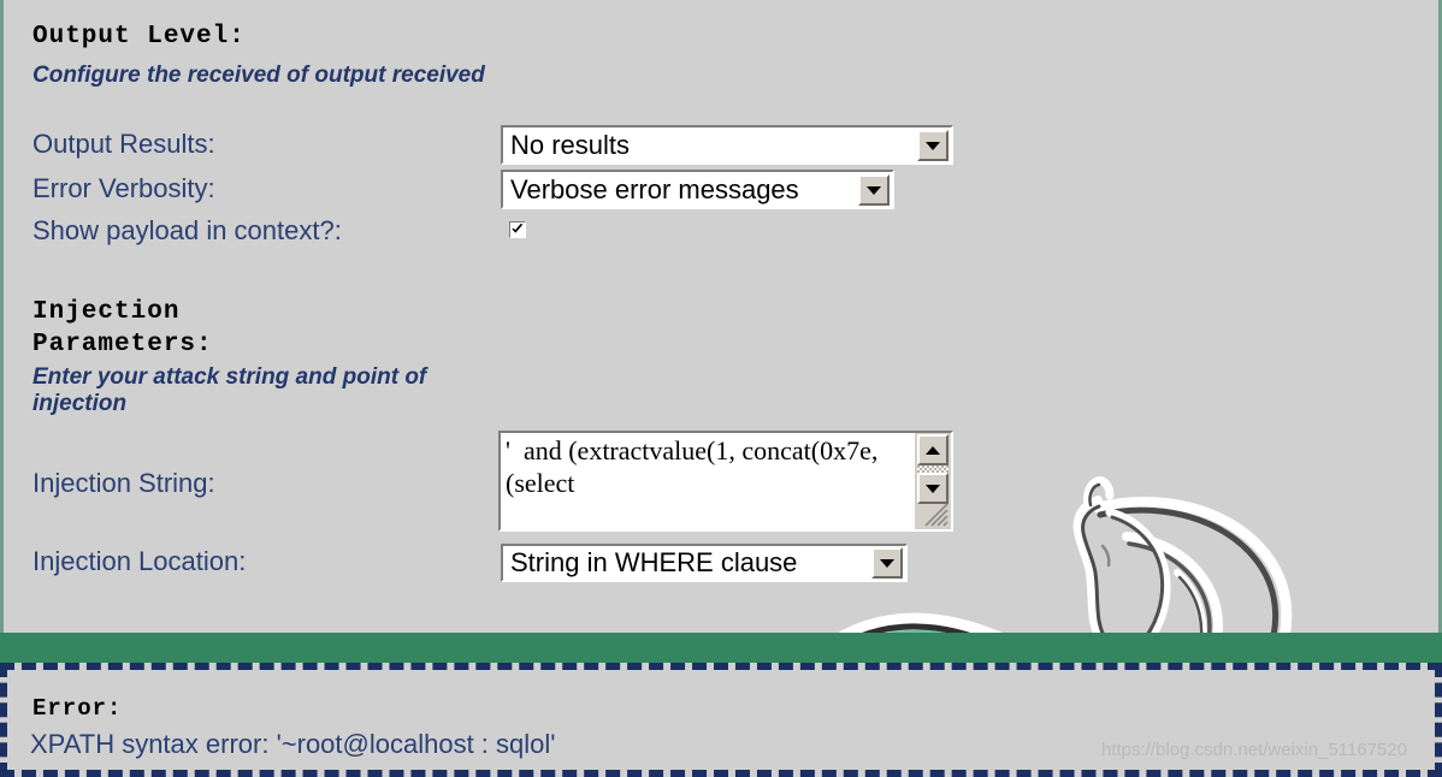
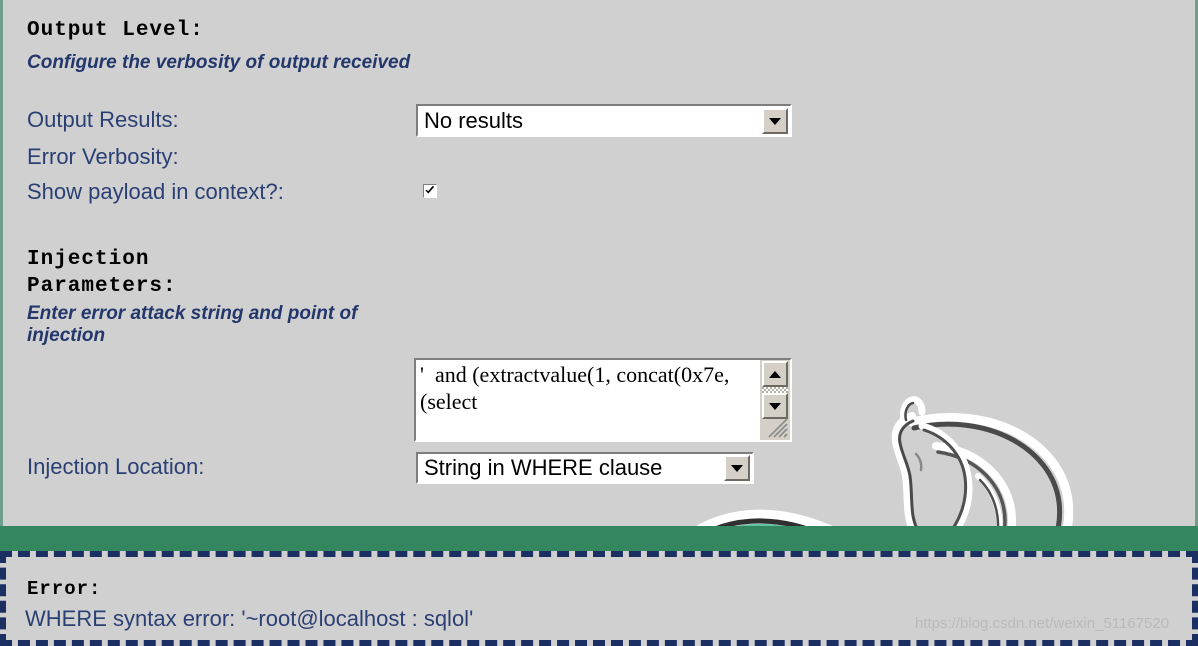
  Output Level:
- Configure the received of output received
+ Configure the verbosity of output received
  Output Results:
  No results
  Error Verbosity:
- Verbose error messages
  Show payload in context?:
  Injection
  Parameters:
- Enter your attack string and point of injection
+ Enter error attack string and point of injection
- Injection String:
  ' and (extractvalue(1, concat(0x7e, (select
  Injection Location:
  String in WHERE clause
  Error:
- XPATH syntax error: '~root@localhost : sqlol'
+ WHERE syntax error: '~root@localhost : sqlol'
